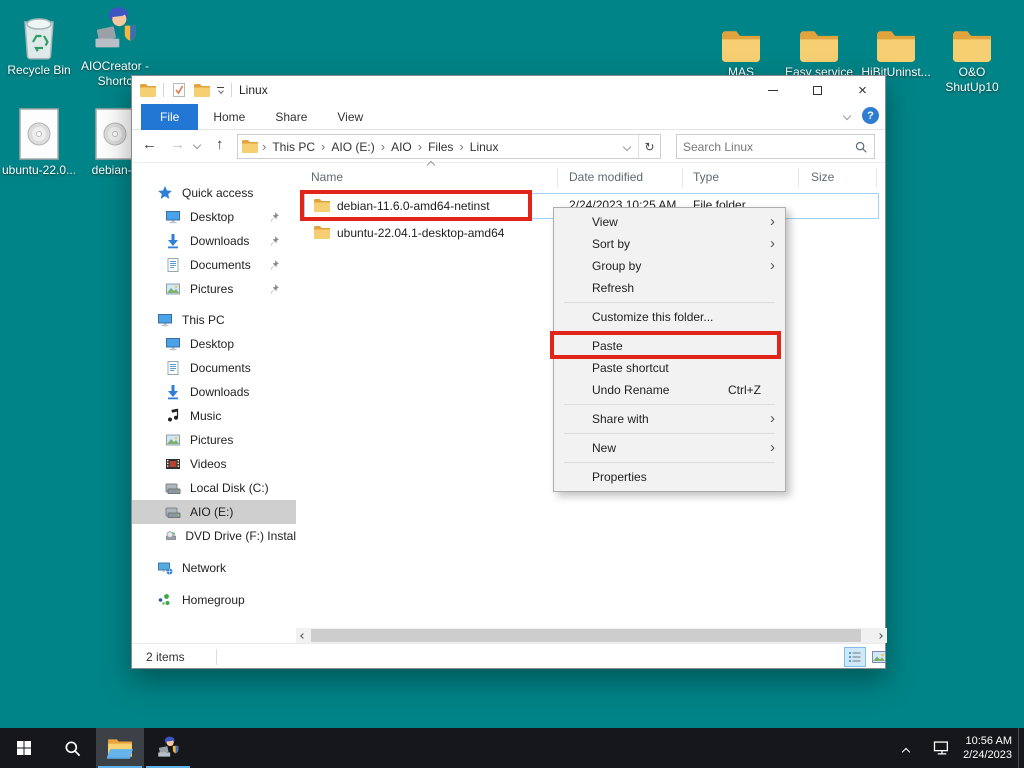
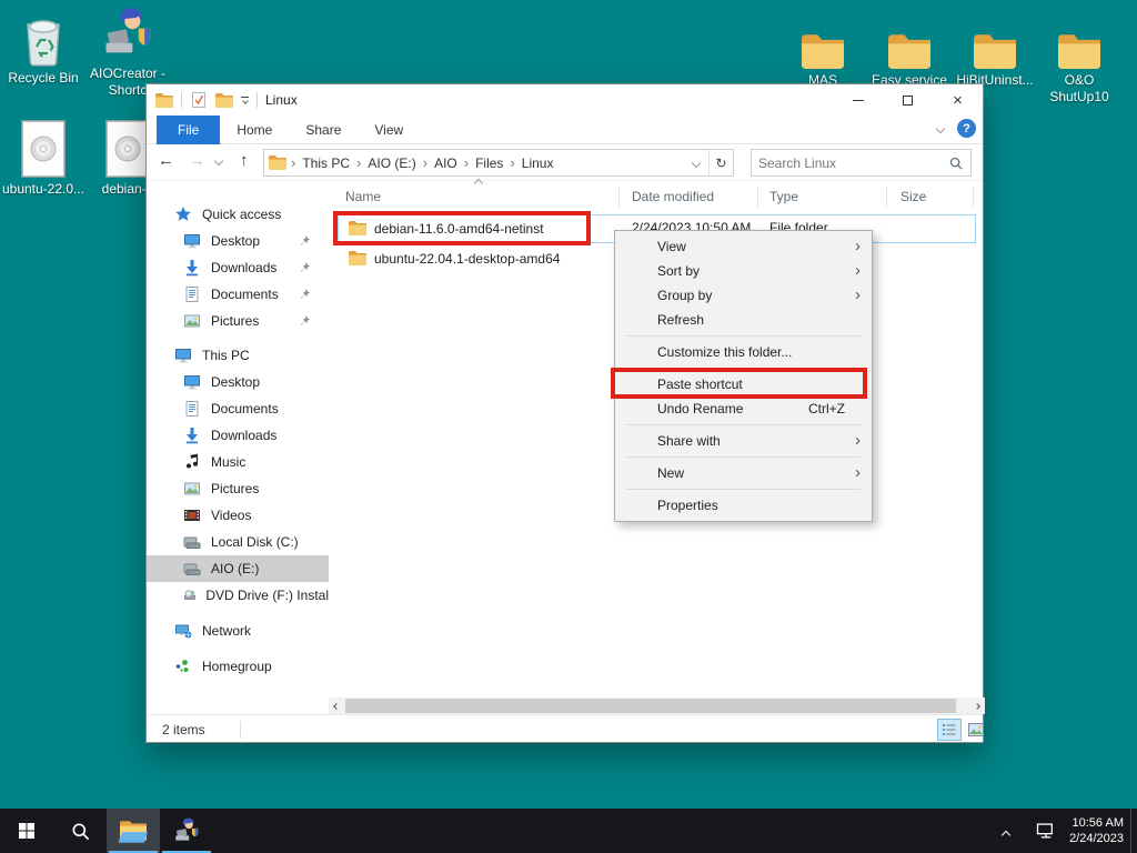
  Recycle Bin
  AIOCreator -
  Shortc
  ubuntu-22.0...
  debian-
  MAS
  Easy service
  HiBitUninst...
  O&O
  ShutUp10
  Linux
  ×
  File
  Home
  Share
  View
  ?
  ←
  →
  ↑
  ›
  This PC
  ›
  AIO (E:)
  ›
  AIO
  ›
  Files
  ›
  Linux
  ↻
  Search Linux
  Quick access
  Desktop
  Downloads
  Documents
  Pictures
  This PC
  Desktop
  Documents
  Downloads
  Music
  Pictures
  Videos
  Local Disk (C:)
  AIO (E:)
  DVD Drive (F:) Instal
  Network
  Homegroup
  Name
  Date modified
  Type
  Size
  debian-11.6.0-amd64-netinst
- 2/24/2023 10:25 AM
+ 2/24/2023 10:50 AM
  File folder
  ubuntu-22.04.1-desktop-amd64
  View
  ›
  Sort by
  ›
  Group by
  ›
  Refresh
  Customize this folder...
- Paste
  Paste shortcut
  Undo Rename
  Ctrl+Z
  Share with
  ›
  New
  ›
  Properties
  2 items
  10:56 AM
  2/24/2023
